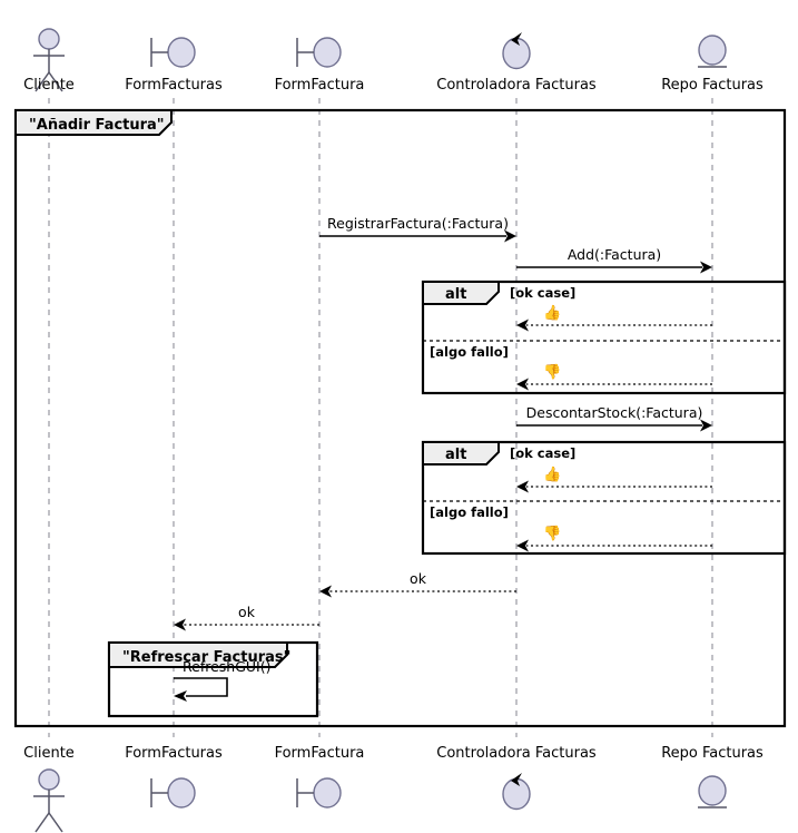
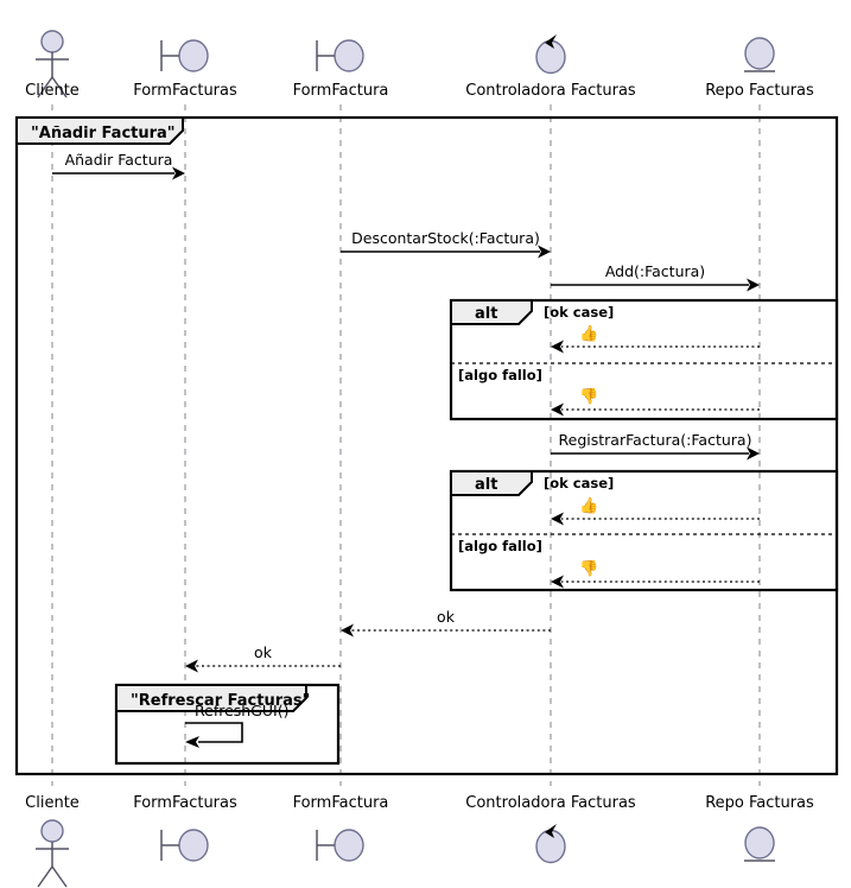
  Cliente
  FormFacturas
  FormFactura
  Controladora Facturas
  Repo Facturas
  "Añadir Factura"
  alt
  [ok case]
  [algo fallo]
  alt
  [ok case]
  [algo fallo]
  "Refrescar Facturas"
+ Añadir Factura
- RegistrarFactura(:Factura)
+ DescontarStock(:Factura)
  Add(:Factura)
  👍
  👎
- DescontarStock(:Factura)
+ RegistrarFactura(:Factura)
  👍
  👎
  ok
  ok
  RefreshGUI()
  Cliente
  FormFacturas
  FormFactura
  Controladora Facturas
  Repo Facturas
